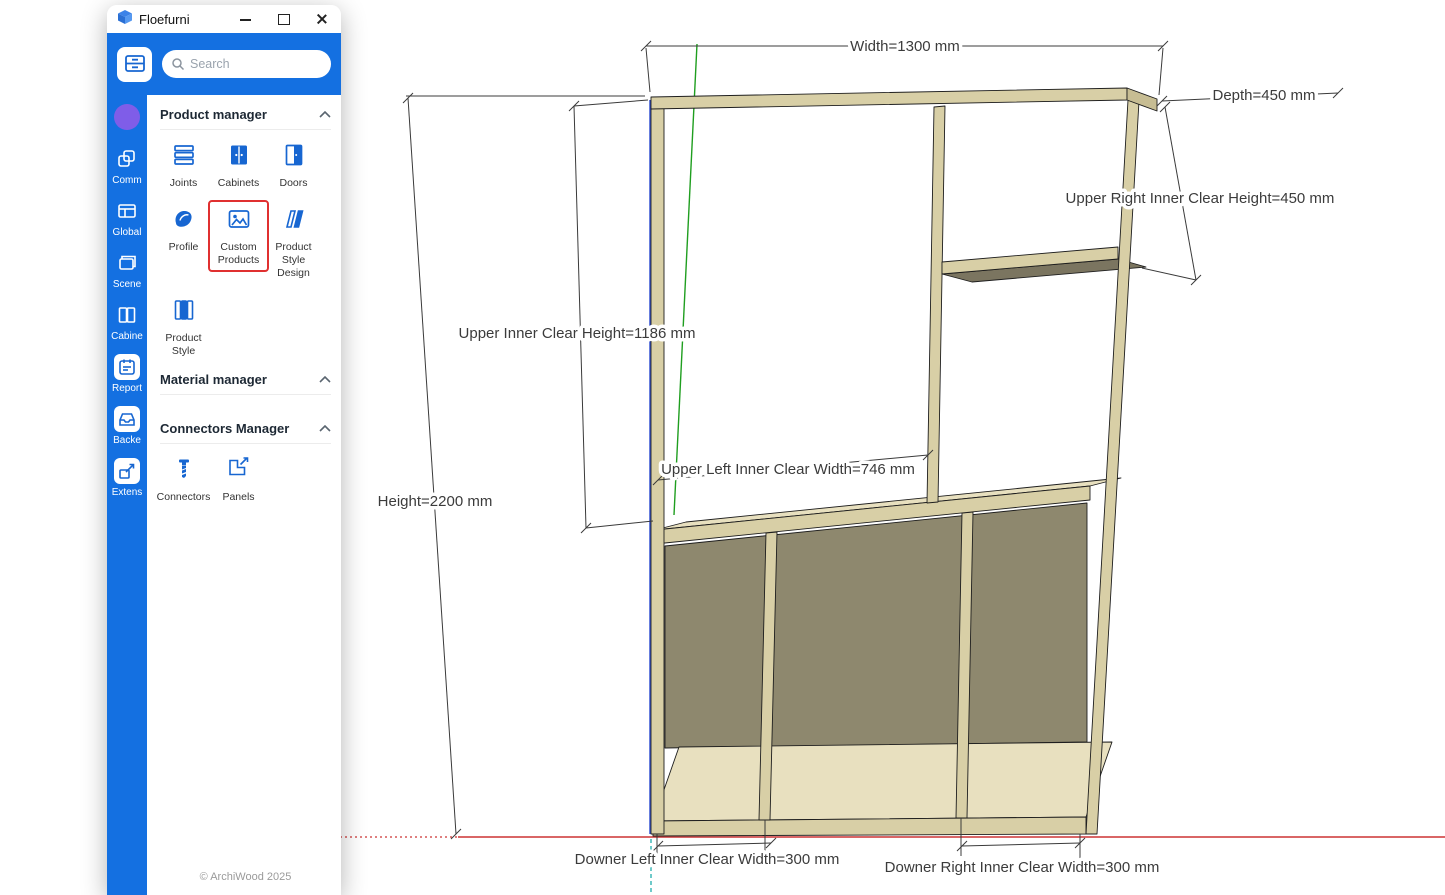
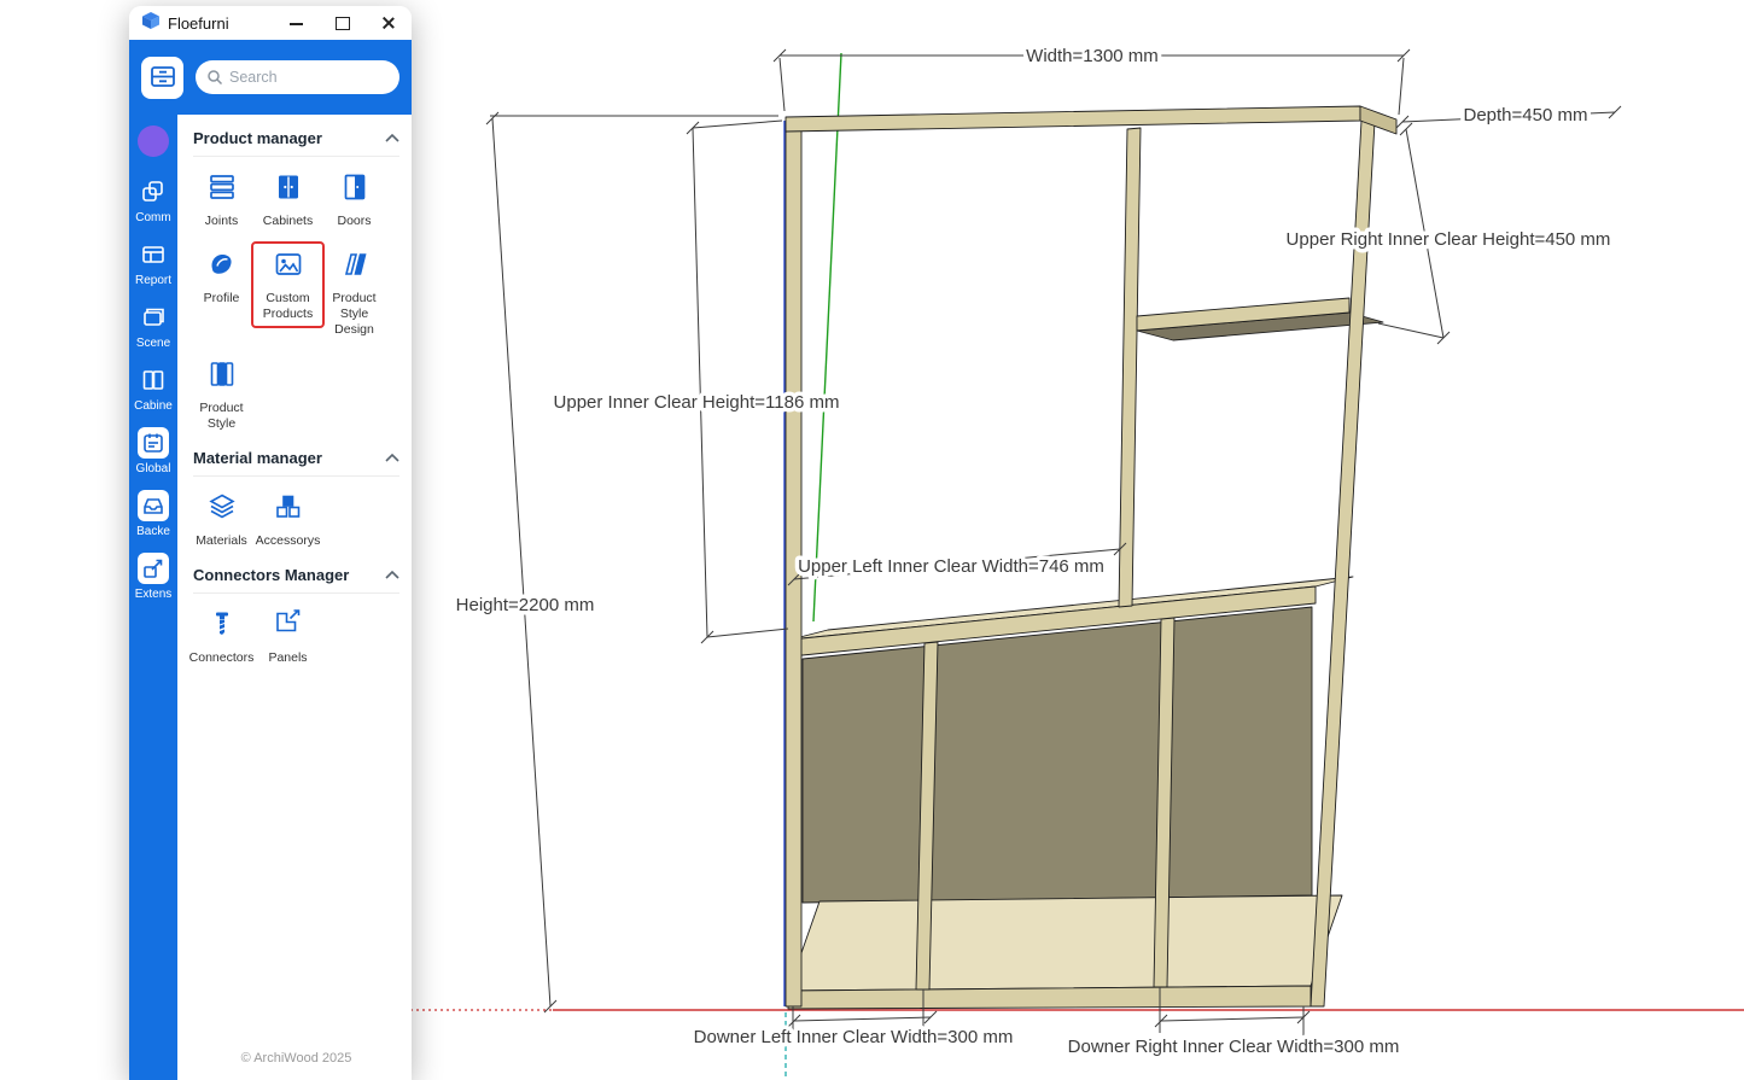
  Width=1300 mm
  Depth=450 mm
  Upper Right Inner Clear Height=450 mm
  Upper Inner Clear Height=1186 mm
  Upper Left Inner Clear Width=746 mm
  Height=2200 mm
  Downer Left Inner Clear Width=300 mm
  Downer Right Inner Clear Width=300 mm
  Floefurni
  Search
  Comm
- Global
+ Report
  Scene
  Cabine
- Report
+ Global
  Backe
  Extens
  Product manager
  Joints
  Cabinets
  Doors
  Profile
  Custom Products
  Product Style Design
  Product Style
  Material manager
+ Materials
+ Accessorys
  Connectors Manager
  Connectors
  Panels
  © ArchiWood 2025
